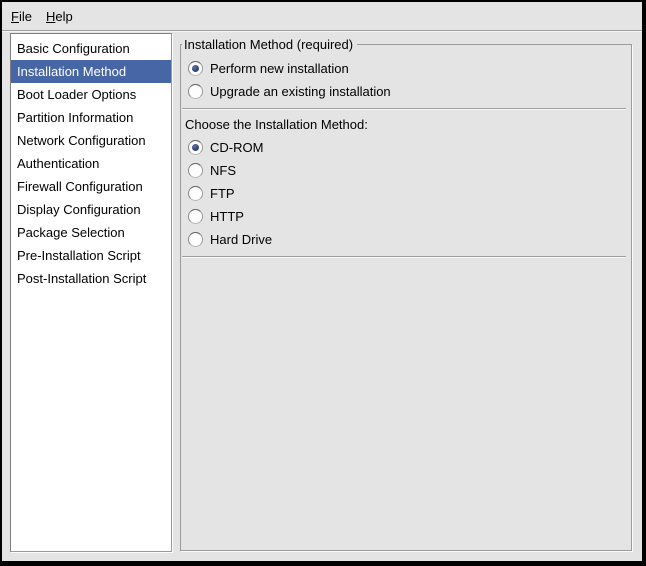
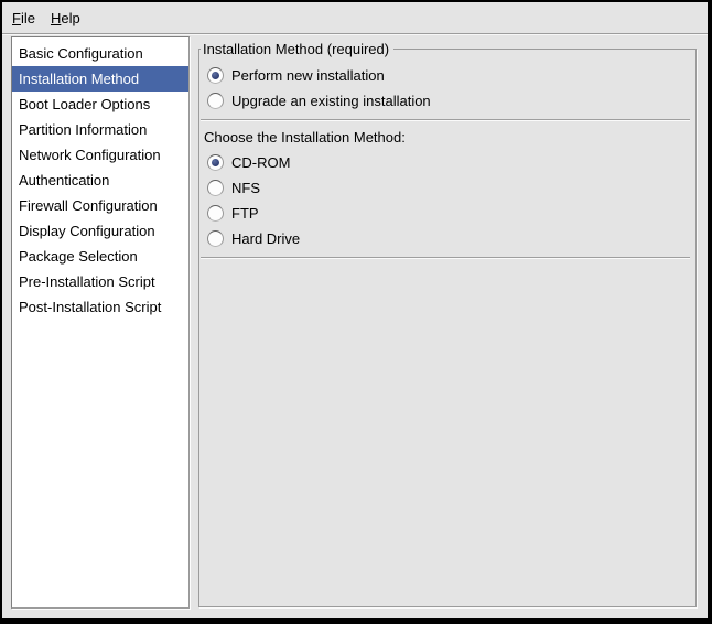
  File
  Help
  Basic Configuration
  Installation Method
  Boot Loader Options
  Partition Information
  Network Configuration
  Authentication
  Firewall Configuration
  Display Configuration
  Package Selection
  Pre-Installation Script
  Post-Installation Script
  Installation Method (required)
  Perform new installation
  Upgrade an existing installation
  Choose the Installation Method:
  CD-ROM
  NFS
  FTP
- HTTP
  Hard Drive
